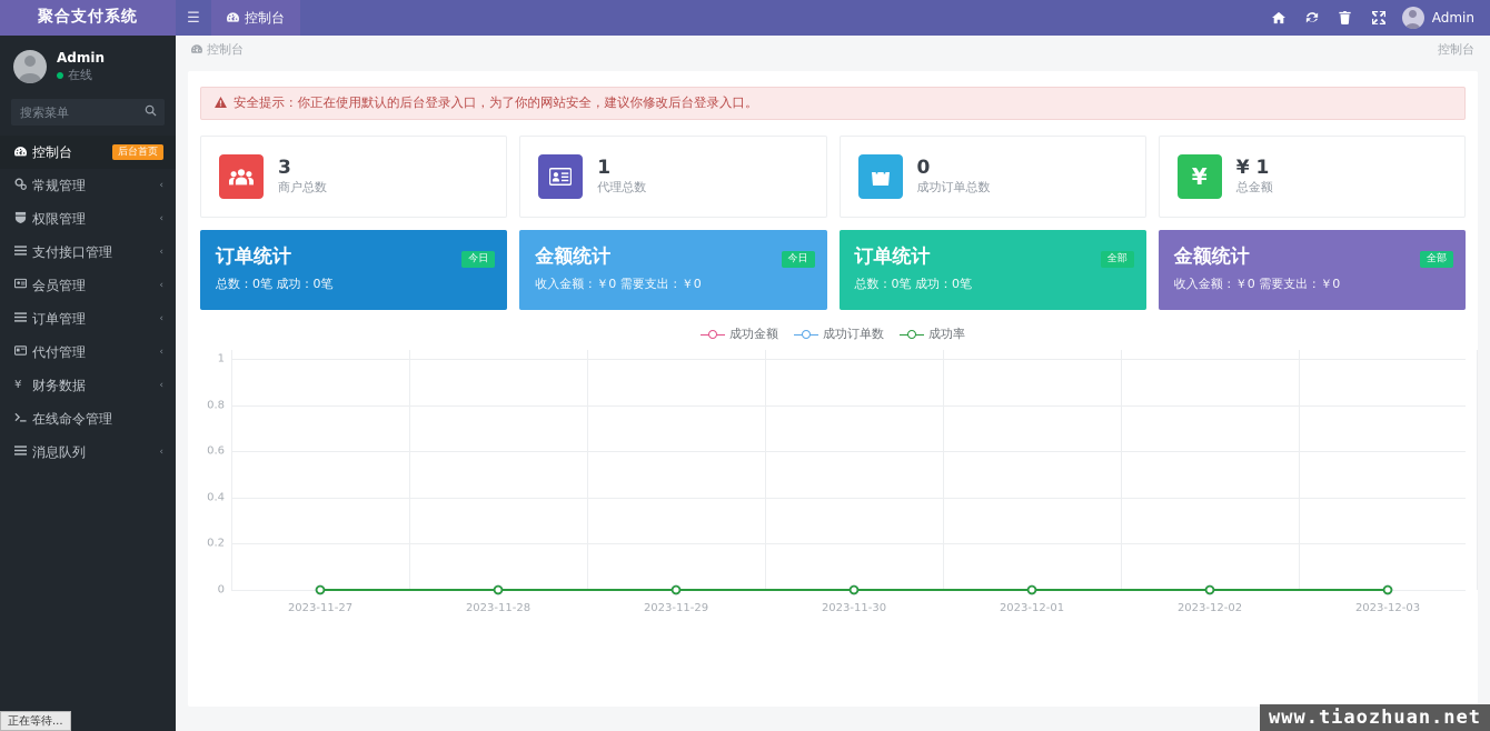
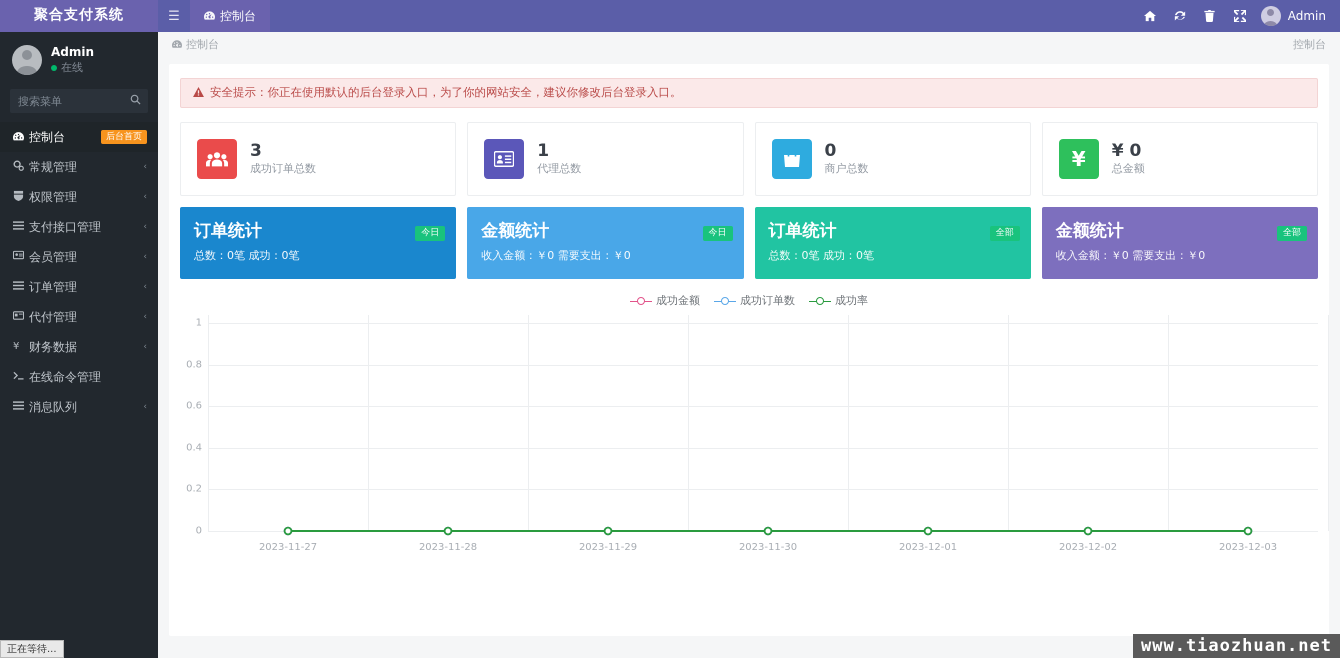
  聚合支付系统
  ☰
  控制台
  Admin
  Admin
  在线
  搜索菜单
  控制台
  后台首页
  常规管理
  ‹
  权限管理
  ‹
  支付接口管理
  ‹
  会员管理
  ‹
  订单管理
  ‹
  代付管理
  ‹
  ¥
  财务数据
  ‹
  在线命令管理
  消息队列
  ‹
  控制台
  控制台
  安全提示：你正在使用默认的后台登录入口，为了你的网站安全，建议你修改后台登录入口。
  3
- 商户总数
+ 成功订单总数
  1
  代理总数
  0
- 成功订单总数
+ 商户总数
  ¥
- ¥ 1
+ ¥ 0
  总金额
  订单统计
  总数：0笔 成功：0笔
  今日
  金额统计
  收入金额：￥0 需要支出：￥0
  今日
  订单统计
  总数：0笔 成功：0笔
  全部
  金额统计
  收入金额：￥0 需要支出：￥0
  全部
  成功金额
  成功订单数
  成功率
  0
  0.2
  0.4
  0.6
  0.8
  1
  2023-11-27
  2023-11-28
  2023-11-29
  2023-11-30
  2023-12-01
  2023-12-02
  2023-12-03
  www.tiaozhuan.net
  正在等待...
